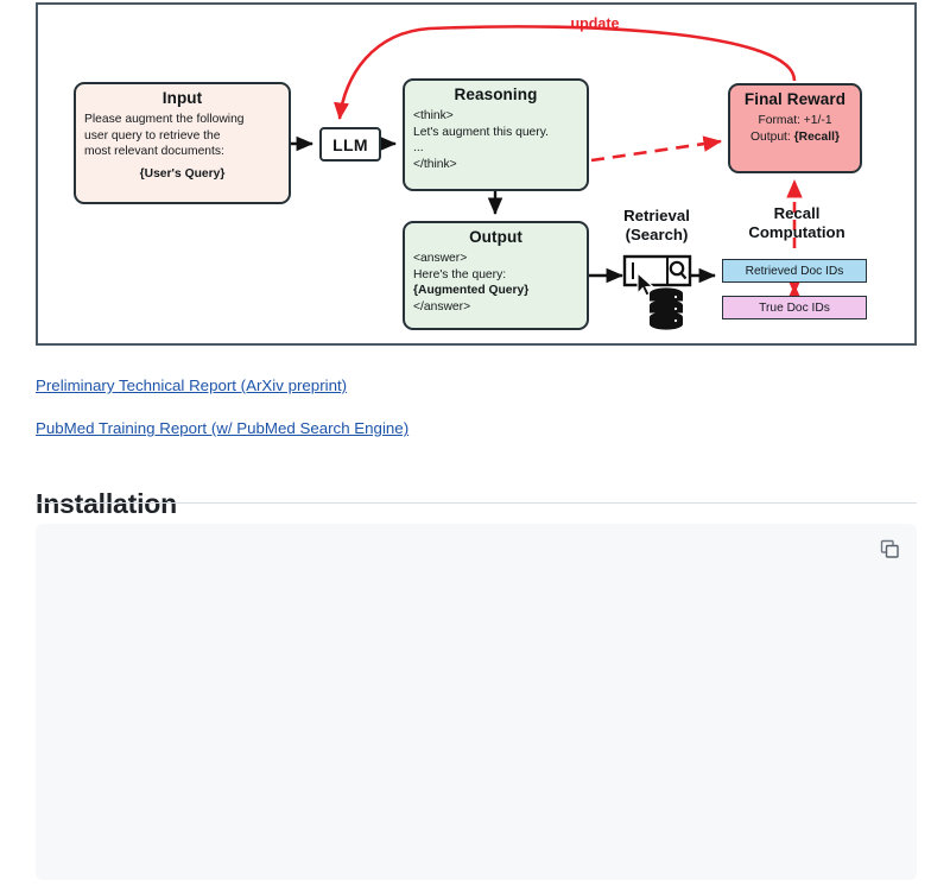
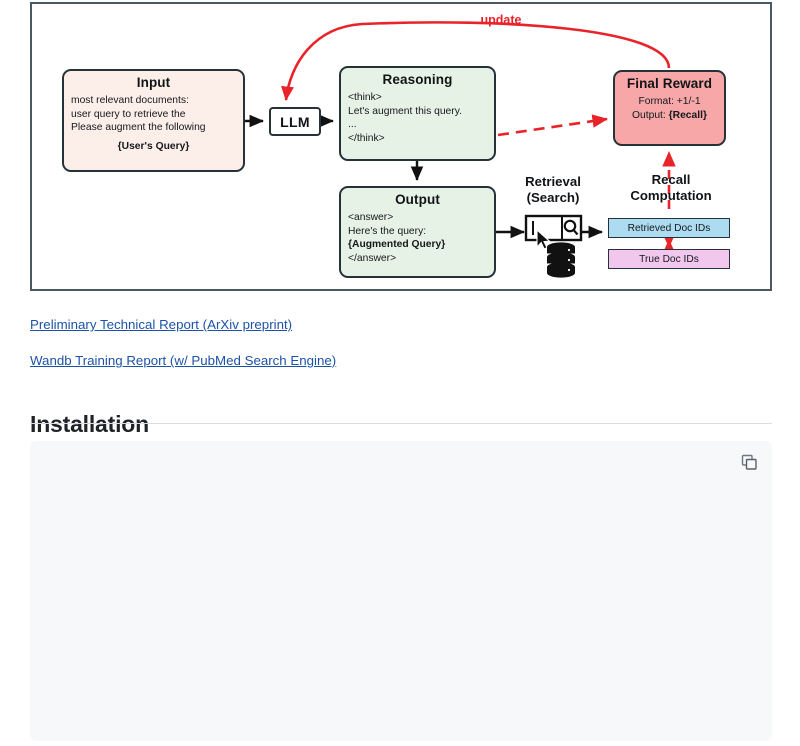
  update
  Input
- Please augment the following
+ most relevant documents:
  user query to retrieve the
- most relevant documents:
+ Please augment the following
  {User's Query}
  LLM
  Reasoning
  <think>
  Let's augment this query.
  ...
  </think>
  Output
  <answer>
  Here's the query:
  {Augmented Query}
  </answer>
  Final Reward
  Format: +1/-1
  Output: {Recall}
  Retrieval
  (Search)
  Recall
  Computation
  Retrieved Doc IDs
  True Doc IDs
  Preliminary Technical Report (ArXiv preprint)
- PubMed Training Report (w/ PubMed Search Engine)
+ Wandb Training Report (w/ PubMed Search Engine)
  Installation
